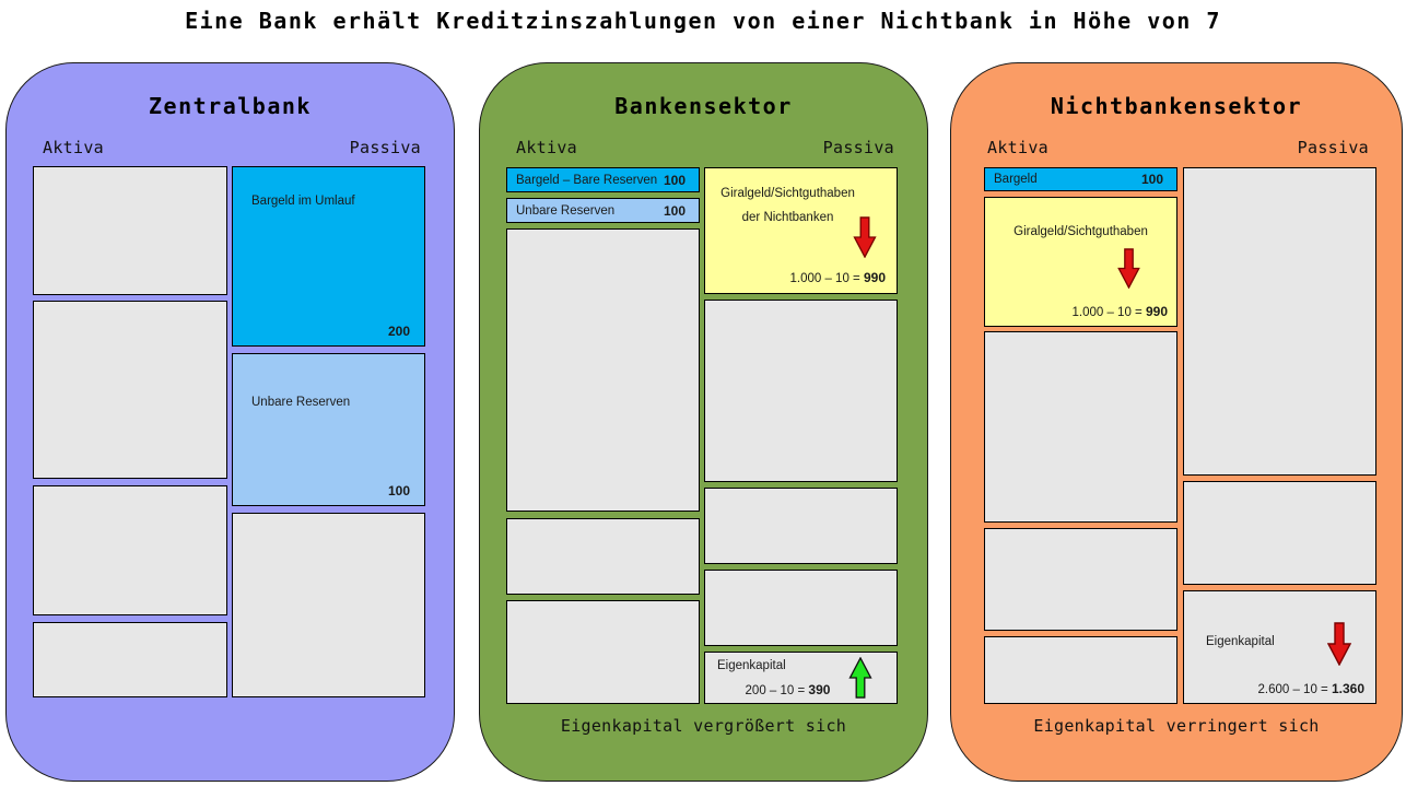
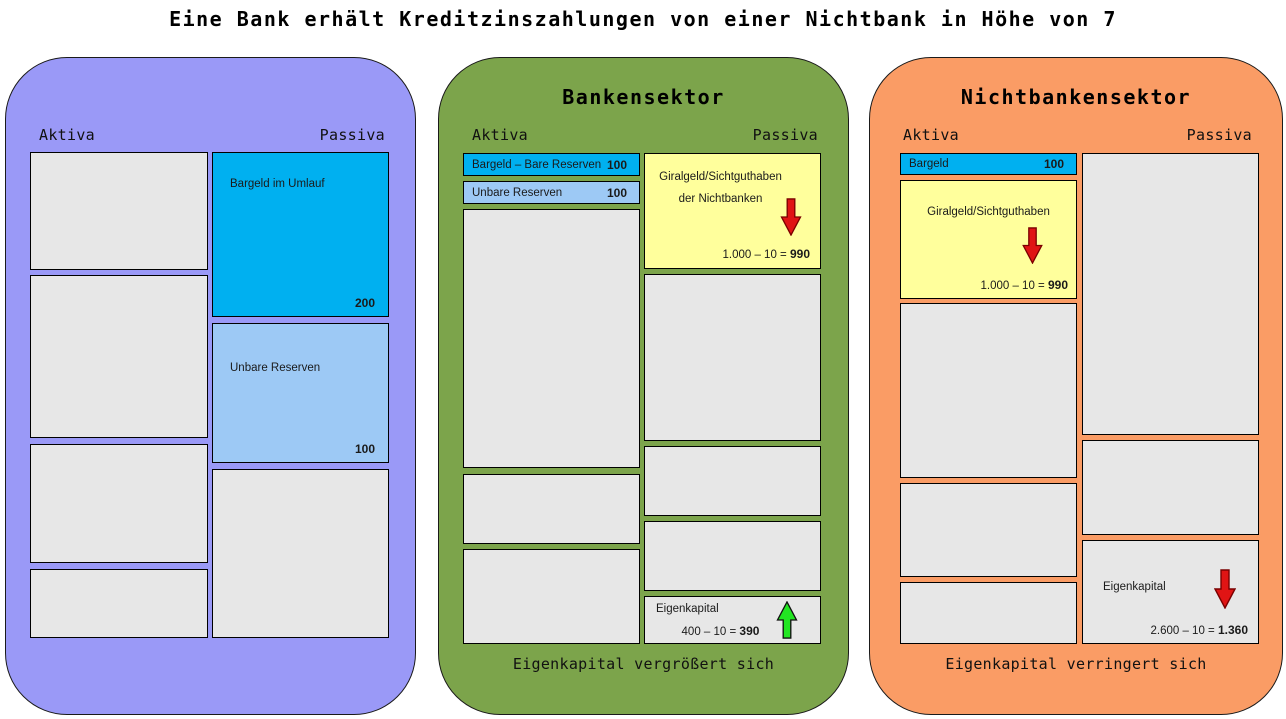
  Eine Bank erhält Kreditzinszahlungen von einer Nichtbank in Höhe von 7
- Zentralbank
  Aktiva
  Passiva
  Bargeld im Umlauf
  200
  Unbare Reserven
  100
  Bankensektor
  Aktiva
  Passiva
  Bargeld – Bare Reserven
  100
  Unbare Reserven
  100
  Giralgeld/Sichtguthaben
  der Nichtbanken
  1.000 – 10 = 990
  Eigenkapital
- 200 – 10 = 390
+ 400 – 10 = 390
  Eigenkapital vergrößert sich
  Nichtbankensektor
  Aktiva
  Passiva
  Bargeld
  100
  Giralgeld/Sichtguthaben
  1.000 – 10 = 990
  Eigenkapital
  2.600 – 10 = 1.360
  Eigenkapital verringert sich
